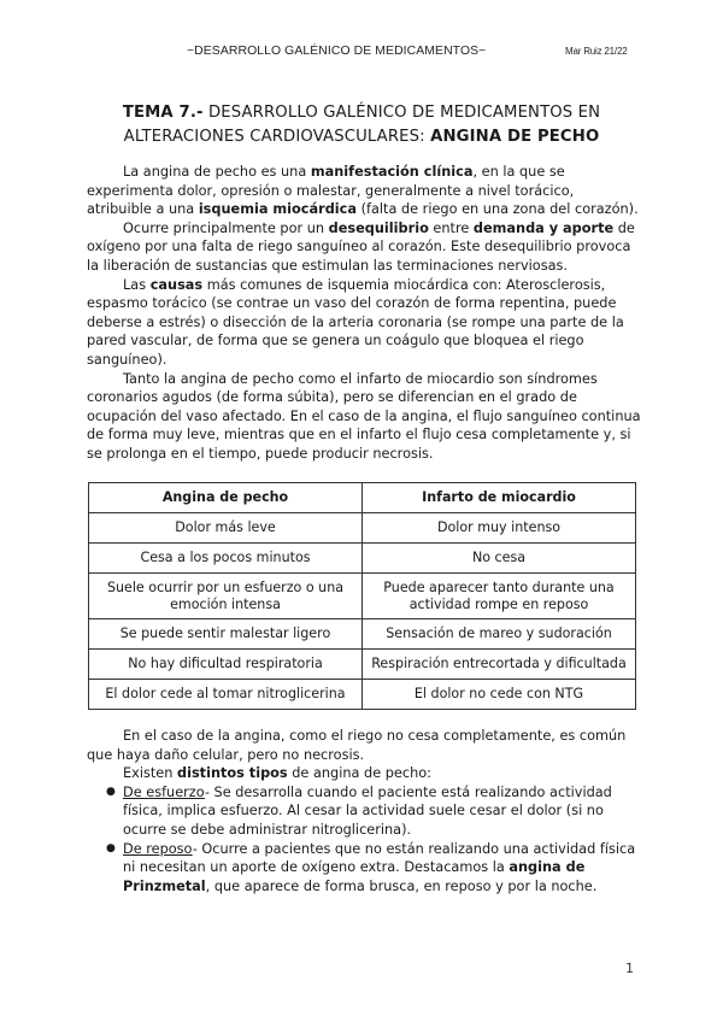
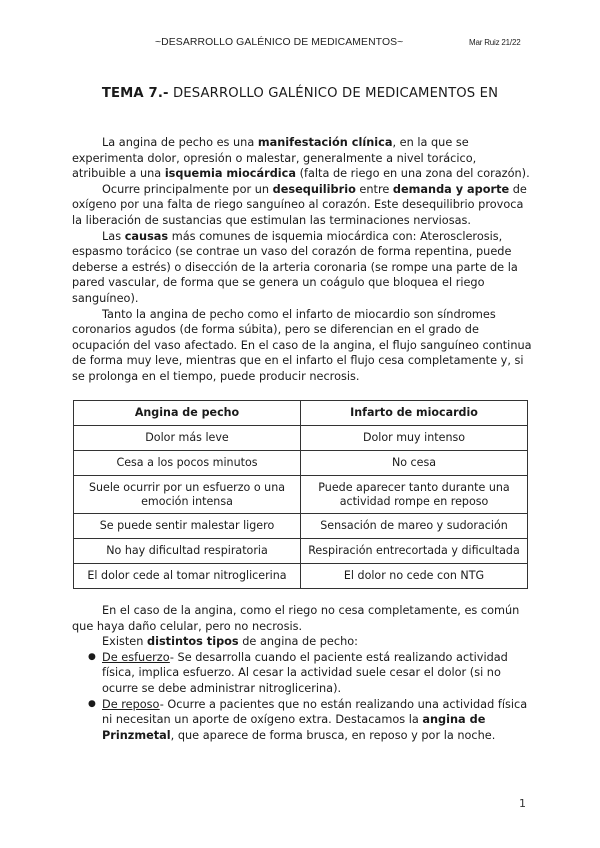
  ~DESARROLLO GALÉNICO DE MEDICAMENTOS~
  Mar Ruiz 21/22
  TEMA 7.- DESARROLLO GALÉNICO DE MEDICAMENTOS EN
- ALTERACIONES CARDIOVASCULARES: ANGINA DE PECHO
  La angina de pecho es una manifestación clínica, en la que se experimenta dolor, opresión o malestar, generalmente a nivel torácico, atribuible a una isquemia miocárdica (falta de riego en una zona del corazón).
  Ocurre principalmente por un desequilibrio entre demanda y aporte de oxígeno por una falta de riego sanguíneo al corazón. Este desequilibrio provoca la liberación de sustancias que estimulan las terminaciones nerviosas.
  Las causas más comunes de isquemia miocárdica con: Aterosclerosis, espasmo torácico (se contrae un vaso del corazón de forma repentina, puede deberse a estrés) o disección de la arteria coronaria (se rompe una parte de la pared vascular, de forma que se genera un coágulo que bloquea el riego sanguíneo).
  Tanto la angina de pecho como el infarto de miocardio son síndromes coronarios agudos (de forma súbita), pero se diferencian en el grado de ocupación del vaso afectado. En el caso de la angina, el flujo sanguíneo continua de forma muy leve, mientras que en el infarto el flujo cesa completamente y, si se prolonga en el tiempo, puede producir necrosis.
  Angina de pecho	Infarto de miocardio
  Dolor más leve	Dolor muy intenso
  Cesa a los pocos minutos	No cesa
  Suele ocurrir por un esfuerzo o una emoción intensa	Puede aparecer tanto durante una actividad rompe en reposo
  Se puede sentir malestar ligero	Sensación de mareo y sudoración
  No hay dificultad respiratoria	Respiración entrecortada y dificultada
  El dolor cede al tomar nitroglicerina	El dolor no cede con NTG
  En el caso de la angina, como el riego no cesa completamente, es común que haya daño celular, pero no necrosis.
  Existen distintos tipos de angina de pecho:
  ●
  De esfuerzo- Se desarrolla cuando el paciente está realizando actividad física, implica esfuerzo. Al cesar la actividad suele cesar el dolor (si no ocurre se debe administrar nitroglicerina).
  ●
  De reposo- Ocurre a pacientes que no están realizando una actividad física ni necesitan un aporte de oxígeno extra. Destacamos la angina de Prinzmetal, que aparece de forma brusca, en reposo y por la noche.
  1
